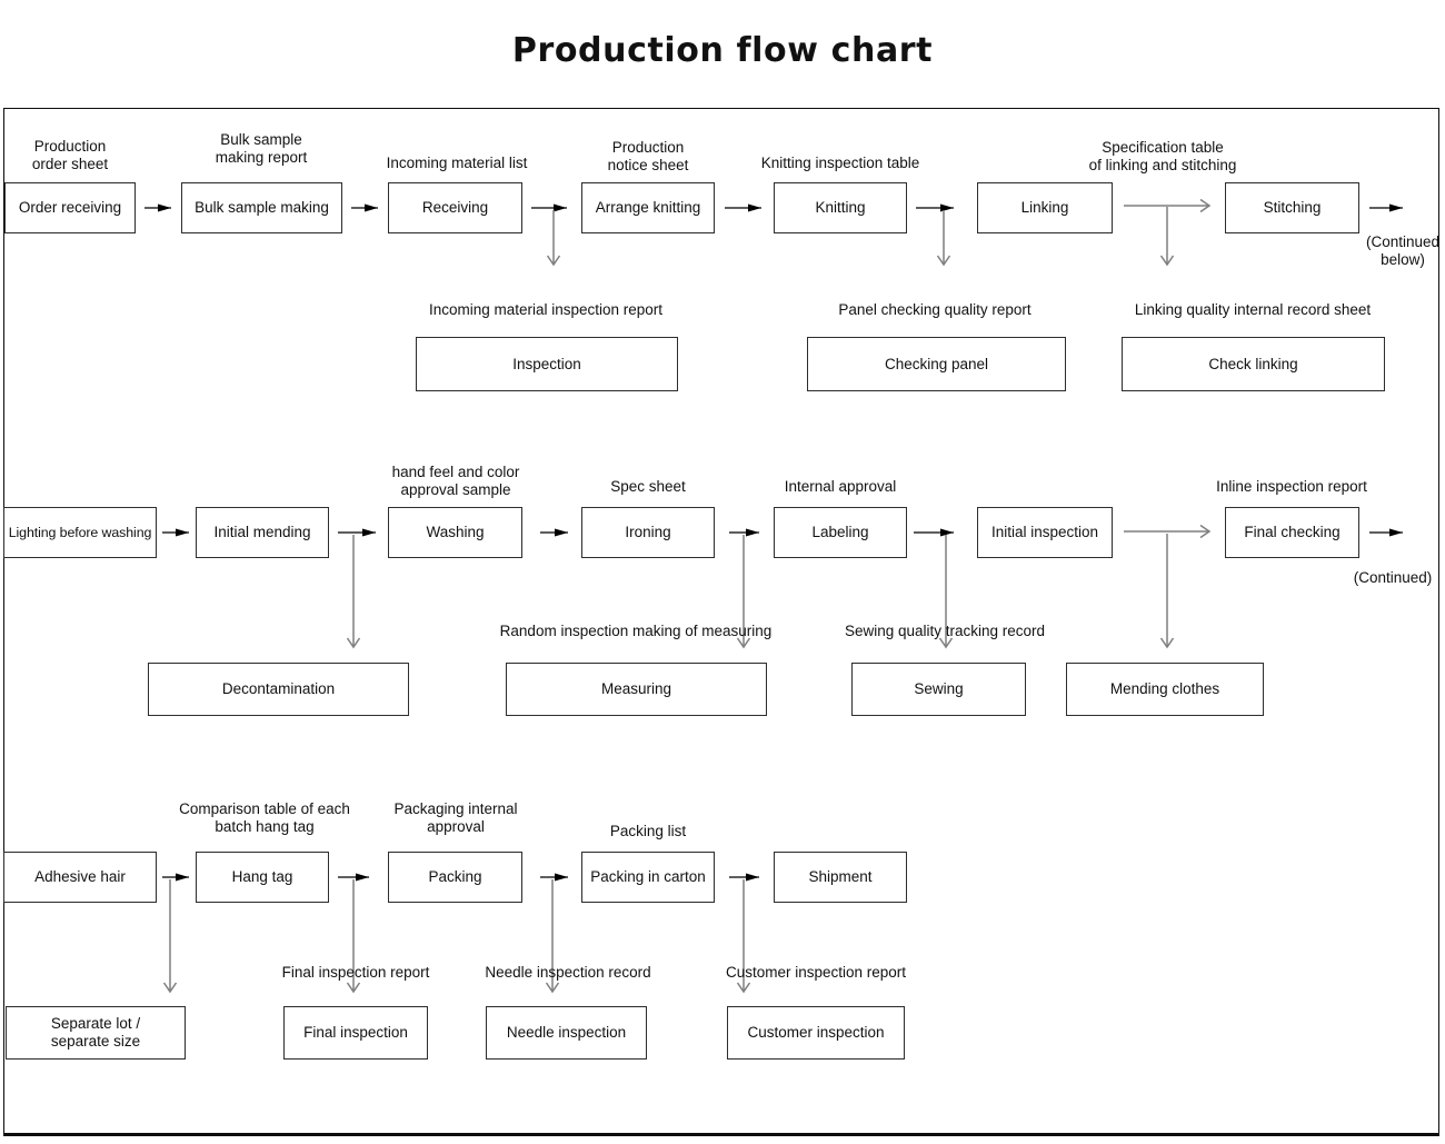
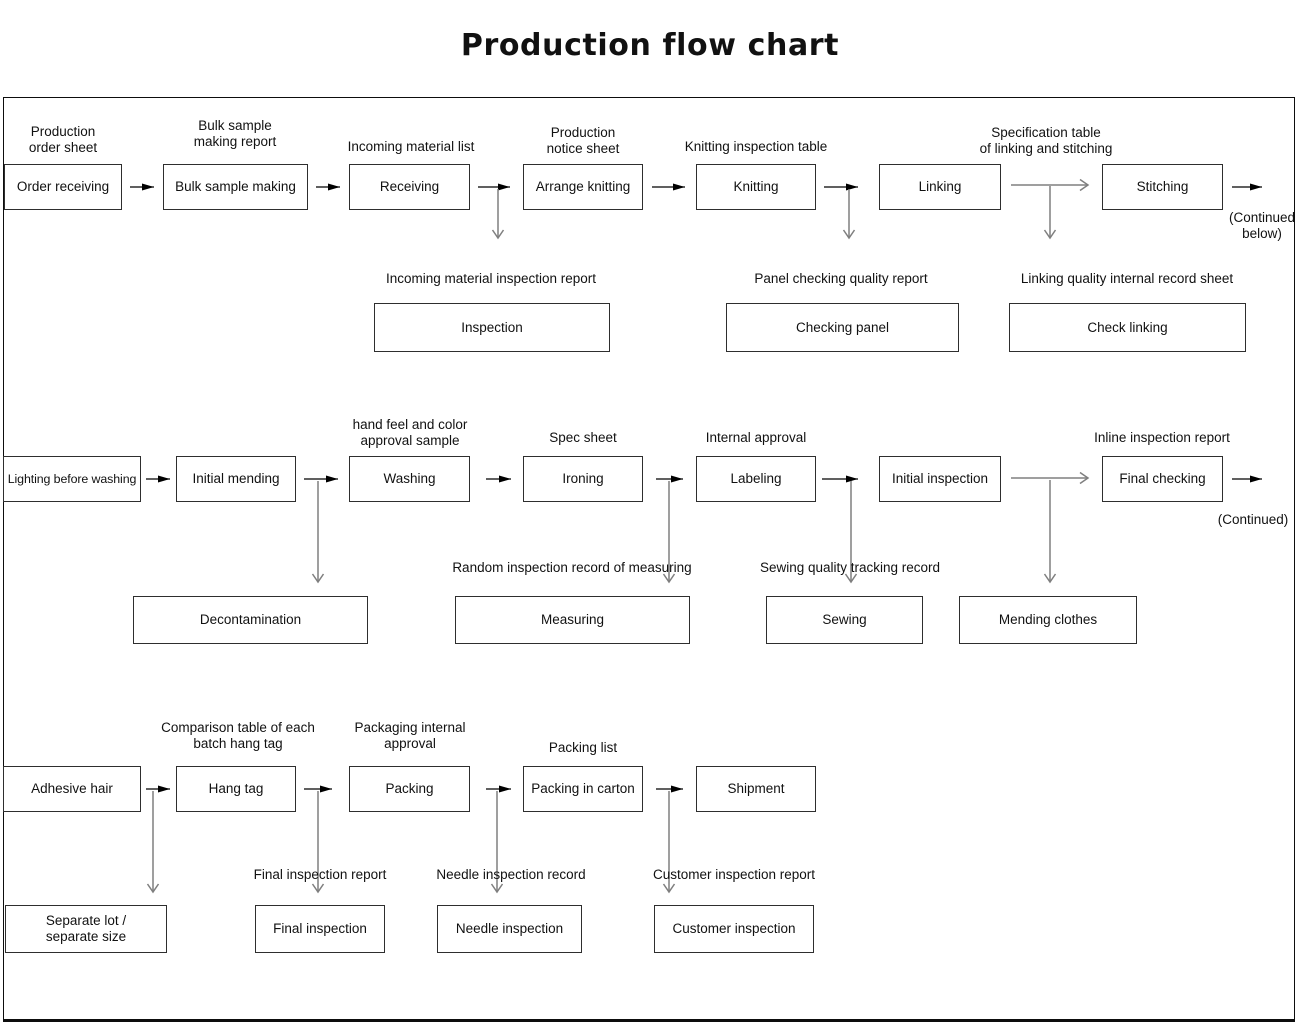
  Production flow chart
  Production
  order sheet
  Bulk sample
  making report
  Incoming material list
  Production
  notice sheet
  Knitting inspection table
  Specification table
  of linking and stitching
  (Continued
  below)
  Order receiving
  Bulk sample making
  Receiving
  Arrange knitting
  Knitting
  Linking
  Stitching
  Incoming material inspection report
  Panel checking quality report
  Linking quality internal record sheet
  Inspection
  Checking panel
  Check linking
  hand feel and color
  approval sample
  Spec sheet
  Internal approval
  Inline inspection report
  (Continued)
  Lighting before washing
  Initial mending
  Washing
  Ironing
  Labeling
  Initial inspection
  Final checking
- Random inspection making of measuring
+ Random inspection record of measuring
  Sewing quality tracking record
  Decontamination
  Measuring
  Sewing
  Mending clothes
  Comparison table of each
  batch hang tag
  Packaging internal
  approval
  Packing list
  Adhesive hair
  Hang tag
  Packing
  Packing in carton
  Shipment
  Final inspection report
  Needle inspection record
  Customer inspection report
  Separate lot /
  separate size
  Final inspection
  Needle inspection
  Customer inspection
